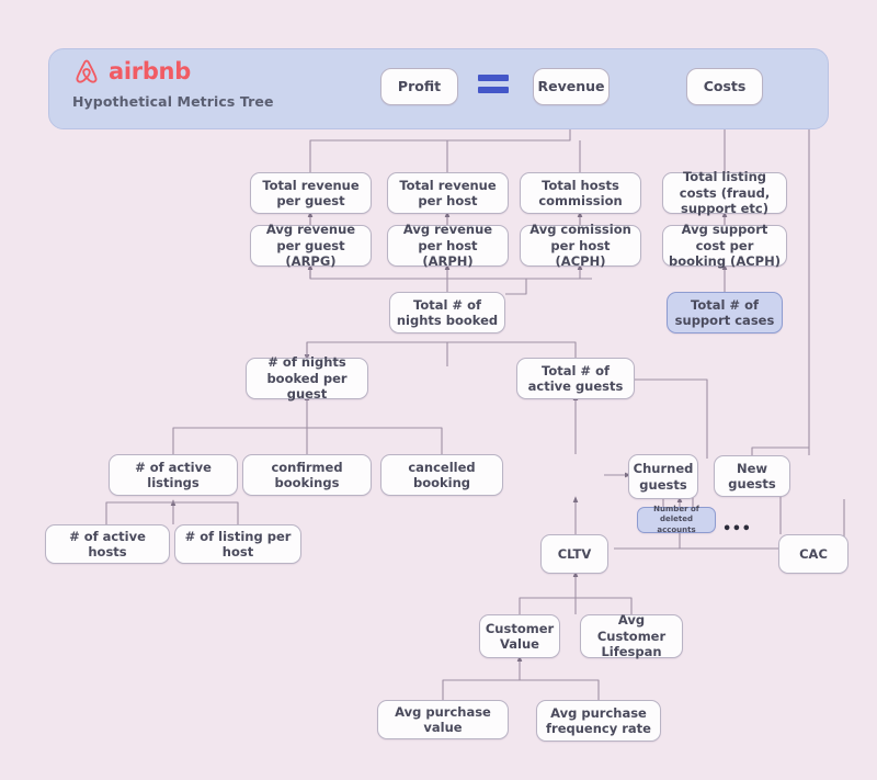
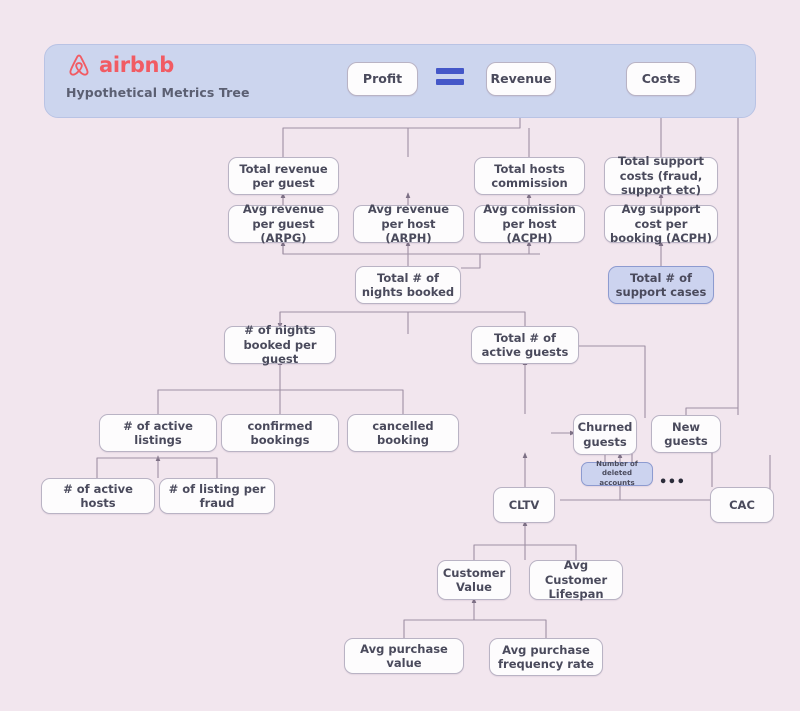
  airbnb
  Hypothetical Metrics Tree
  •••
  Profit
  Revenue
  Costs
  Total revenue per guest
- Total revenue per host
  Total hosts commission
- Total listing costs (fraud, support etc)
+ Total support costs (fraud, support etc)
  Avg revenue per guest (ARPG)
  Avg revenue per host (ARPH)
  Avg comission per host (ACPH)
  Avg support cost per booking (ACPH)
  Total # of nights booked
  Total # of support cases
  # of nights booked per guest
  Total # of active guests
  # of active listings
  confirmed bookings
  cancelled booking
  Churned guests
  New guests
  # of active hosts
- # of listing per host
+ # of listing per fraud
  Number of deleted accounts
  CLTV
  CAC
  Customer Value
  Avg Customer Lifespan
  Avg purchase value
  Avg purchase frequency rate
